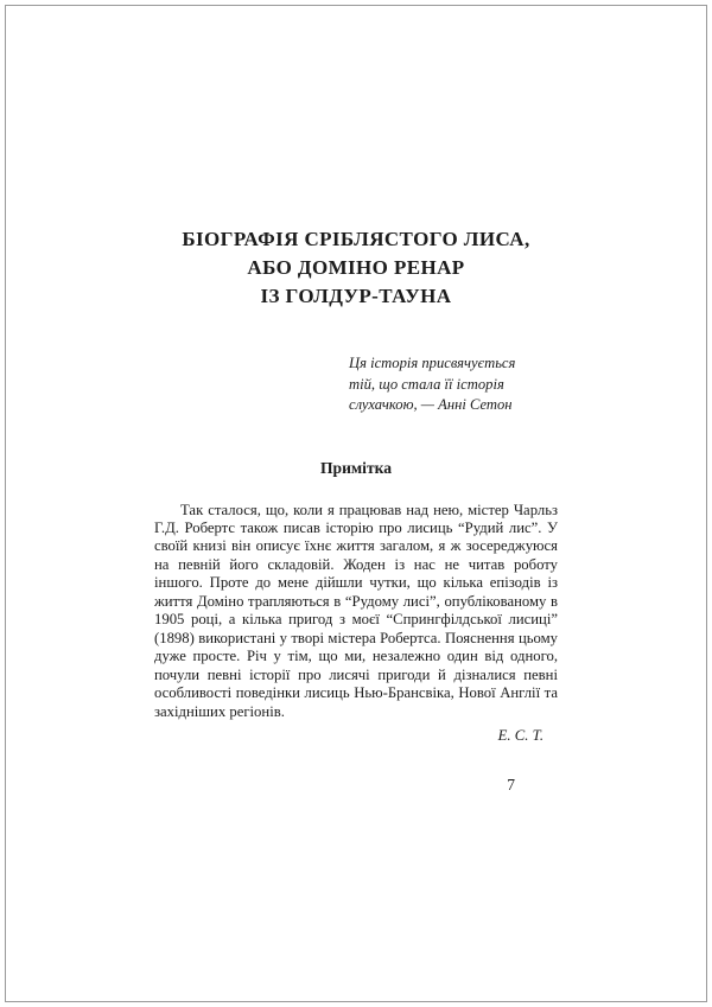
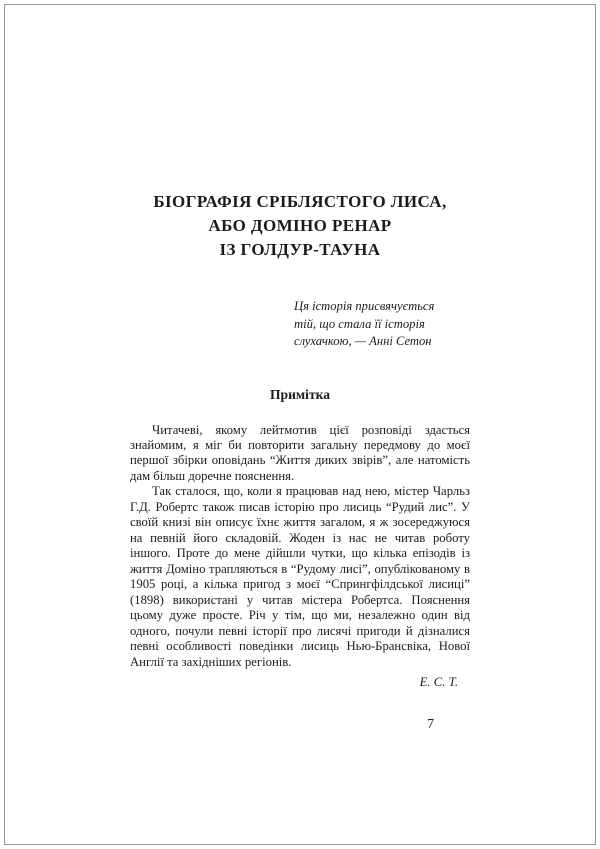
  БІОГРАФІЯ СРІБЛЯСТОГО ЛИСА,
  АБО ДОМІНО РЕНАР
  ІЗ ГОЛДУР-ТАУНА
  Ця історія присвячується
  тій, що стала її історія
  слухачкою, — Анні Сетон
  Примітка
+ Читачеві, якому лейтмотив цієї розповіді здасться знайомим, я міг би повторити загальну передмову до моєї першої збірки оповідань “Життя диких звірів”, але натомість дам більш доречне пояснення.
- Так сталося, що, коли я працював над нею, містер Чарльз Г.Д. Робертс також писав історію про лисиць “Рудий лис”. У своїй книзі він описує їхнє життя загалом, я ж зосереджуюся на певній його складовій. Жоден із нас не читав роботу іншого. Проте до мене дійшли чутки, що кілька епізодів із життя Доміно трапляються в “Рудому лисі”, опублікованому в 1905 році, а кілька пригод з моєї “Спрингфілдської лисиці” (1898) використані у творі містера Робертса. Пояснення цьому дуже просте. Річ у тім, що ми, незалежно один від одного, почули певні історії про лисячі пригоди й дізналися певні особливості поведінки лисиць Нью-Брансвіка, Нової Англії та західніших регіонів.
+ Так сталося, що, коли я працював над нею, містер Чарльз Г.Д. Робертс також писав історію про лисиць “Рудий лис”. У своїй книзі він описує їхнє життя загалом, я ж зосереджуюся на певній його складовій. Жоден із нас не читав роботу іншого. Проте до мене дійшли чутки, що кілька епізодів із життя Доміно трапляються в “Рудому лисі”, опублікованому в 1905 році, а кілька пригод з моєї “Спрингфілдської лисиці” (1898) використані у читав містера Робертса. Пояснення цьому дуже просте. Річ у тім, що ми, незалежно один від одного, почули певні історії про лисячі пригоди й дізналися певні особливості поведінки лисиць Нью-Брансвіка, Нової Англії та західніших регіонів.
  Е. С. Т.
  7
